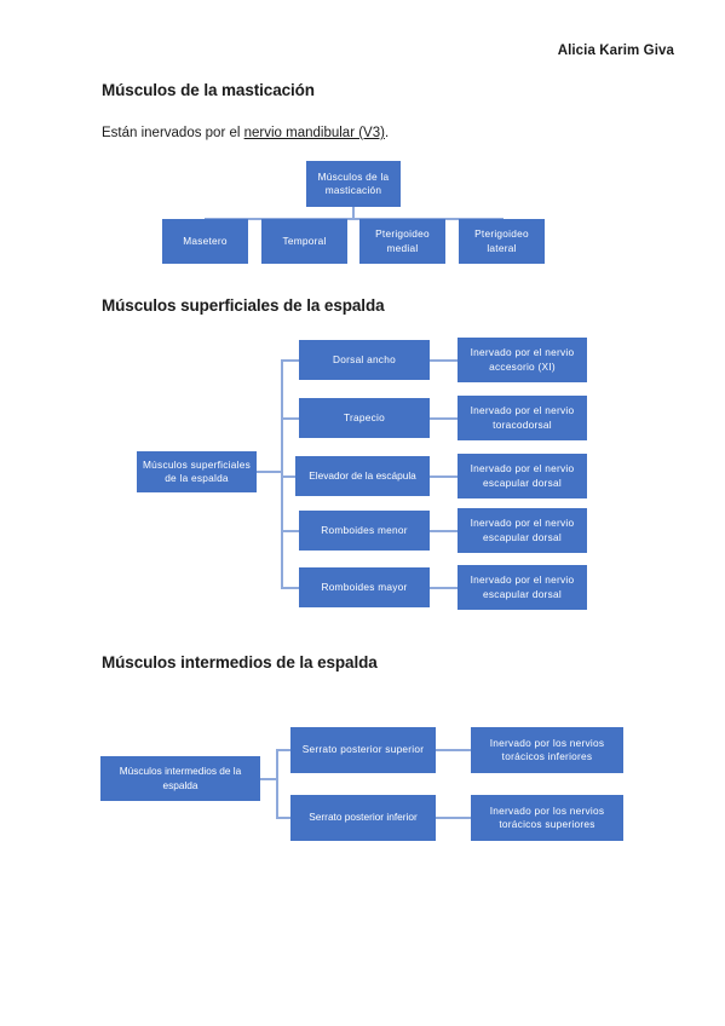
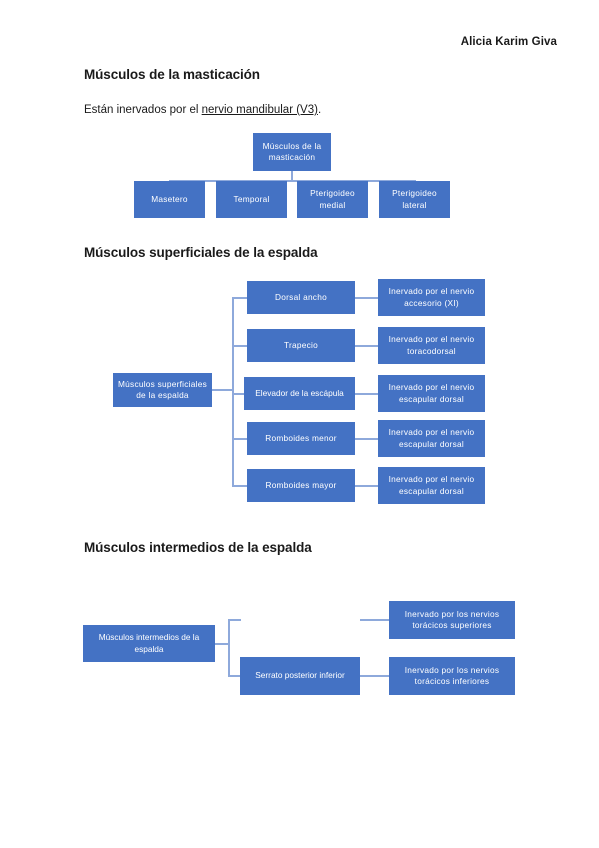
  Alicia Karim Giva
  Músculos de la masticación
  Están inervados por el nervio mandibular (V3).
  Músculos de la masticación
  Masetero
  Temporal
  Pterigoideo medial
  Pterigoideo lateral
  Músculos superficiales de la espalda
  Músculos superficiales de la espalda
  Dorsal ancho
  Inervado por el nervio accesorio (XI)
  Trapecio
  Inervado por el nervio toracodorsal
  Elevador de la escápula
  Inervado por el nervio escapular dorsal
  Romboides menor
  Inervado por el nervio escapular dorsal
  Romboides mayor
  Inervado por el nervio escapular dorsal
  Músculos intermedios de la espalda
  Músculos intermedios de la espalda
- Serrato posterior superior
- Inervado por los nervios torácicos inferiores
+ Inervado por los nervios torácicos superiores
  Serrato posterior inferior
- Inervado por los nervios torácicos superiores
+ Inervado por los nervios torácicos inferiores
